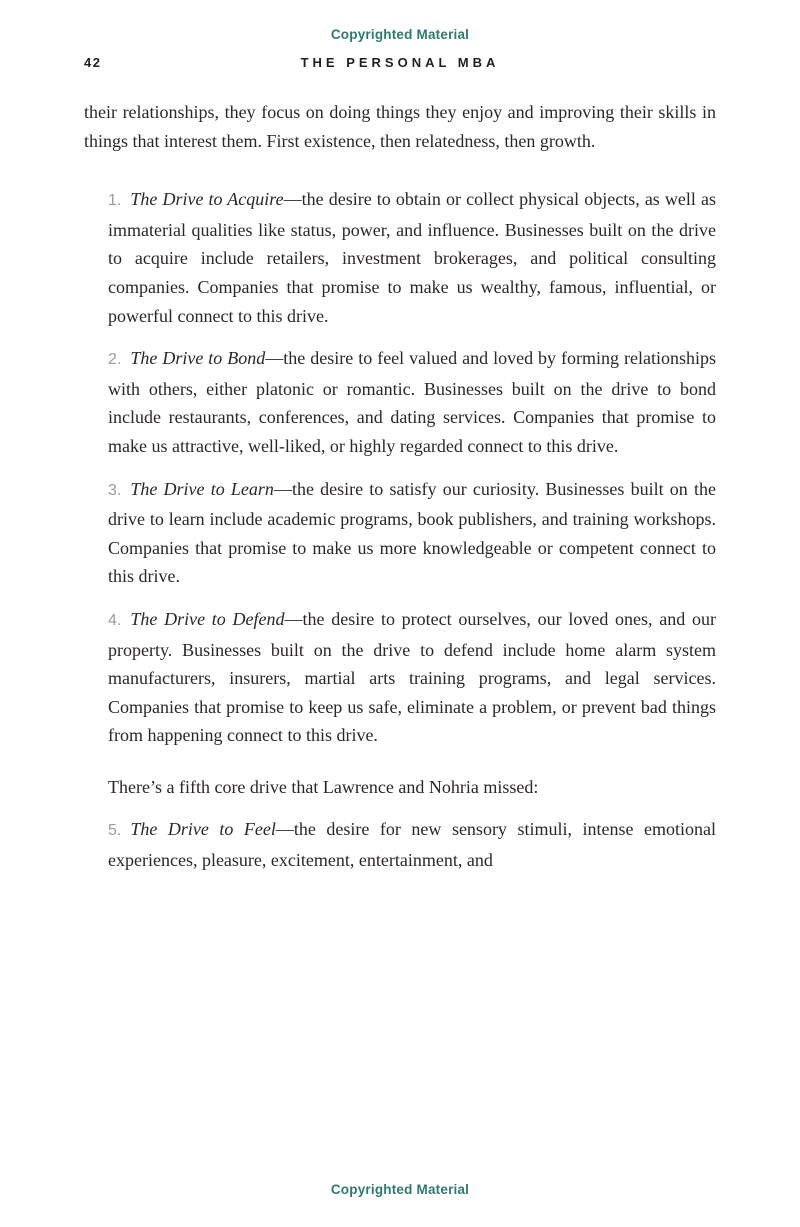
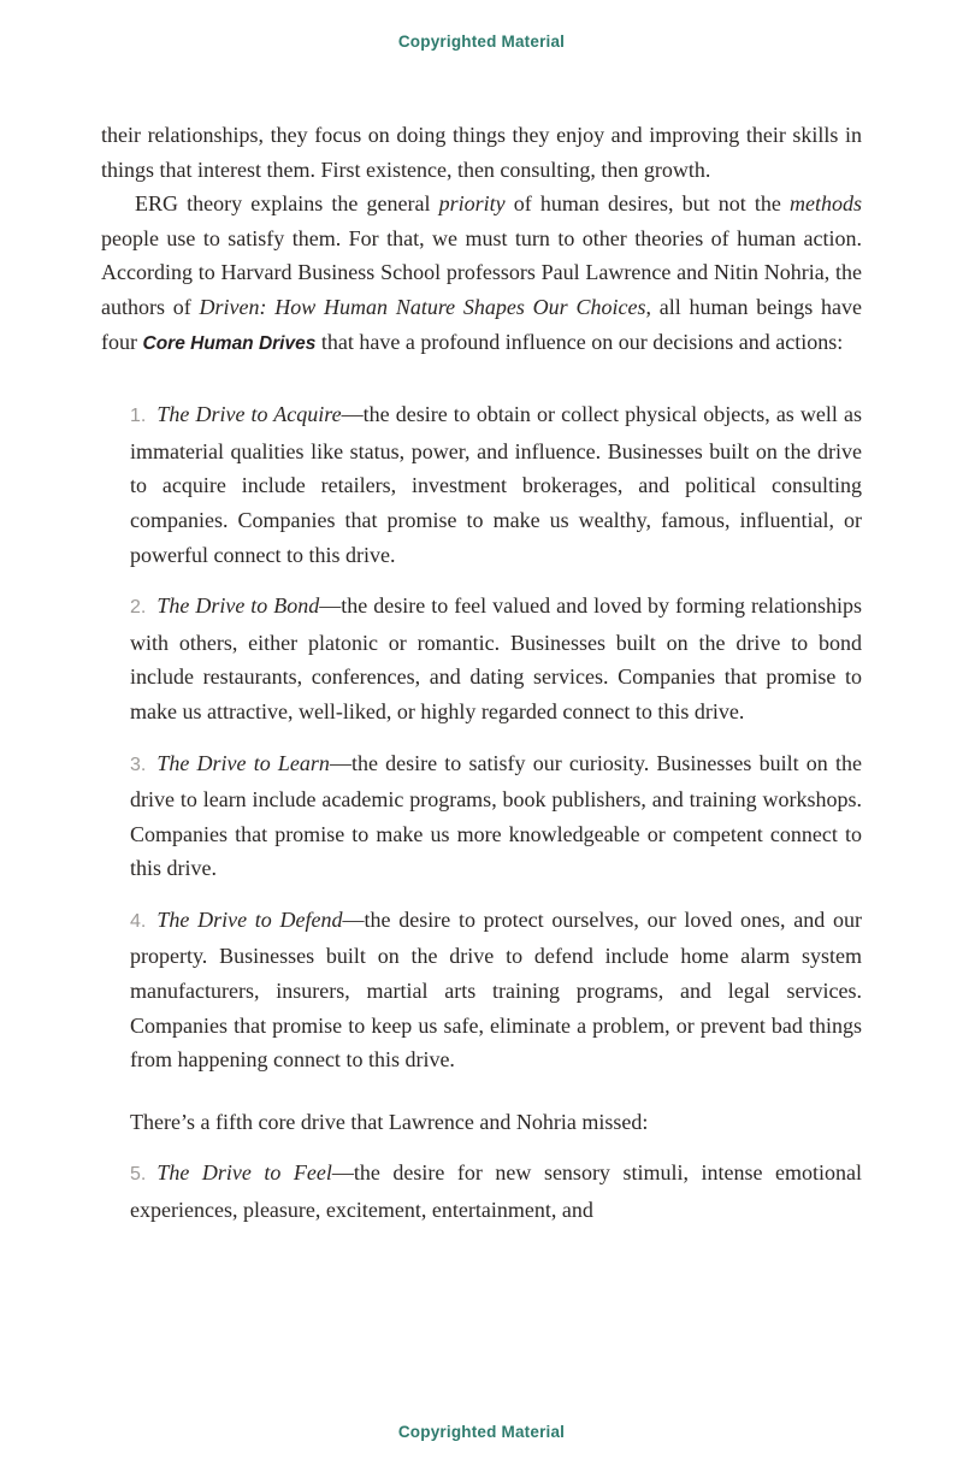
  Copyrighted Material
- 42
- THE PERSONAL MBA
- their relationships, they focus on doing things they enjoy and improving their skills in things that interest them. First existence, then relatedness, then growth.
+ their relationships, they focus on doing things they enjoy and improving their skills in things that interest them. First existence, then consulting, then growth.
+ ERG theory explains the general priority of human desires, but not the methods people use to satisfy them. For that, we must turn to other theories of human action. According to Harvard Business School professors Paul Lawrence and Nitin Nohria, the authors of Driven: How Human Nature Shapes Our Choices, all human beings have four Core Human Drives that have a profound influence on our decisions and actions:
  1. The Drive to Acquire—the desire to obtain or collect physical objects, as well as immaterial qualities like status, power, and influence. Businesses built on the drive to acquire include retailers, investment brokerages, and political consulting companies. Companies that promise to make us wealthy, famous, influential, or powerful connect to this drive.
  2. The Drive to Bond—the desire to feel valued and loved by forming relationships with others, either platonic or romantic. Businesses built on the drive to bond include restaurants, conferences, and dating services. Companies that promise to make us attractive, well-liked, or highly regarded connect to this drive.
  3. The Drive to Learn—the desire to satisfy our curiosity. Businesses built on the drive to learn include academic programs, book publishers, and training workshops. Companies that promise to make us more knowledgeable or competent connect to this drive.
  4. The Drive to Defend—the desire to protect ourselves, our loved ones, and our property. Businesses built on the drive to defend include home alarm system manufacturers, insurers, martial arts training programs, and legal services. Companies that promise to keep us safe, eliminate a problem, or prevent bad things from happening connect to this drive.
  There’s a fifth core drive that Lawrence and Nohria missed:
  5. The Drive to Feel—the desire for new sensory stimuli, intense emotional experiences, pleasure, excitement, entertainment, and
  Copyrighted Material
